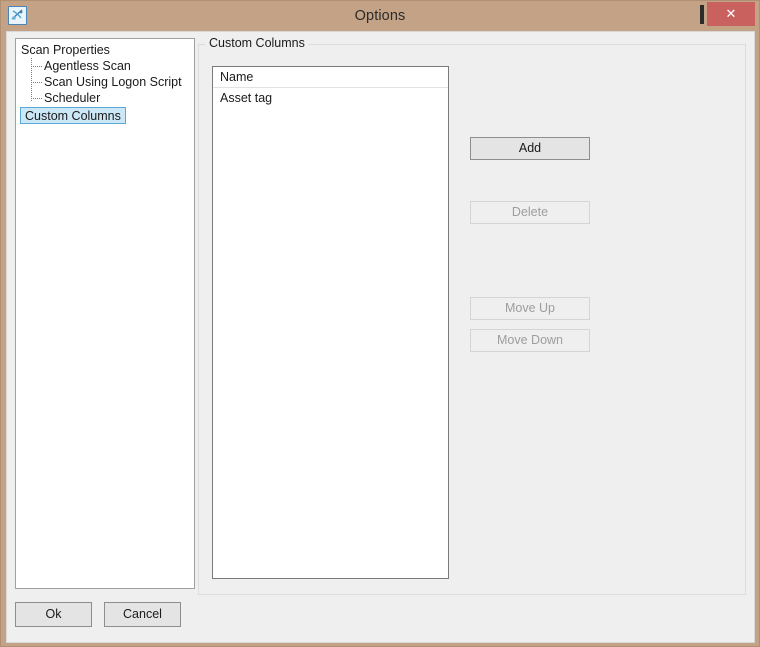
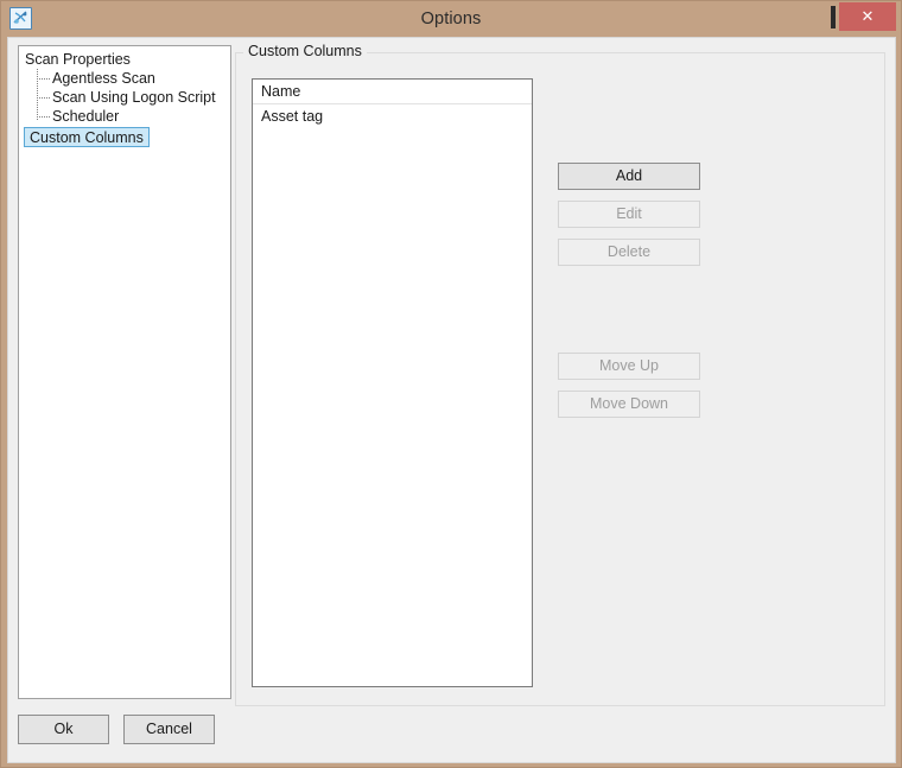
  Options
  ✕
  Scan Properties
  Agentless Scan
  Scan Using Logon Script
  Scheduler
  Custom Columns
  Custom Columns
  Name
  Asset tag
  Add
+ Edit
  Delete
  Move Up
  Move Down
  Ok
  Cancel
